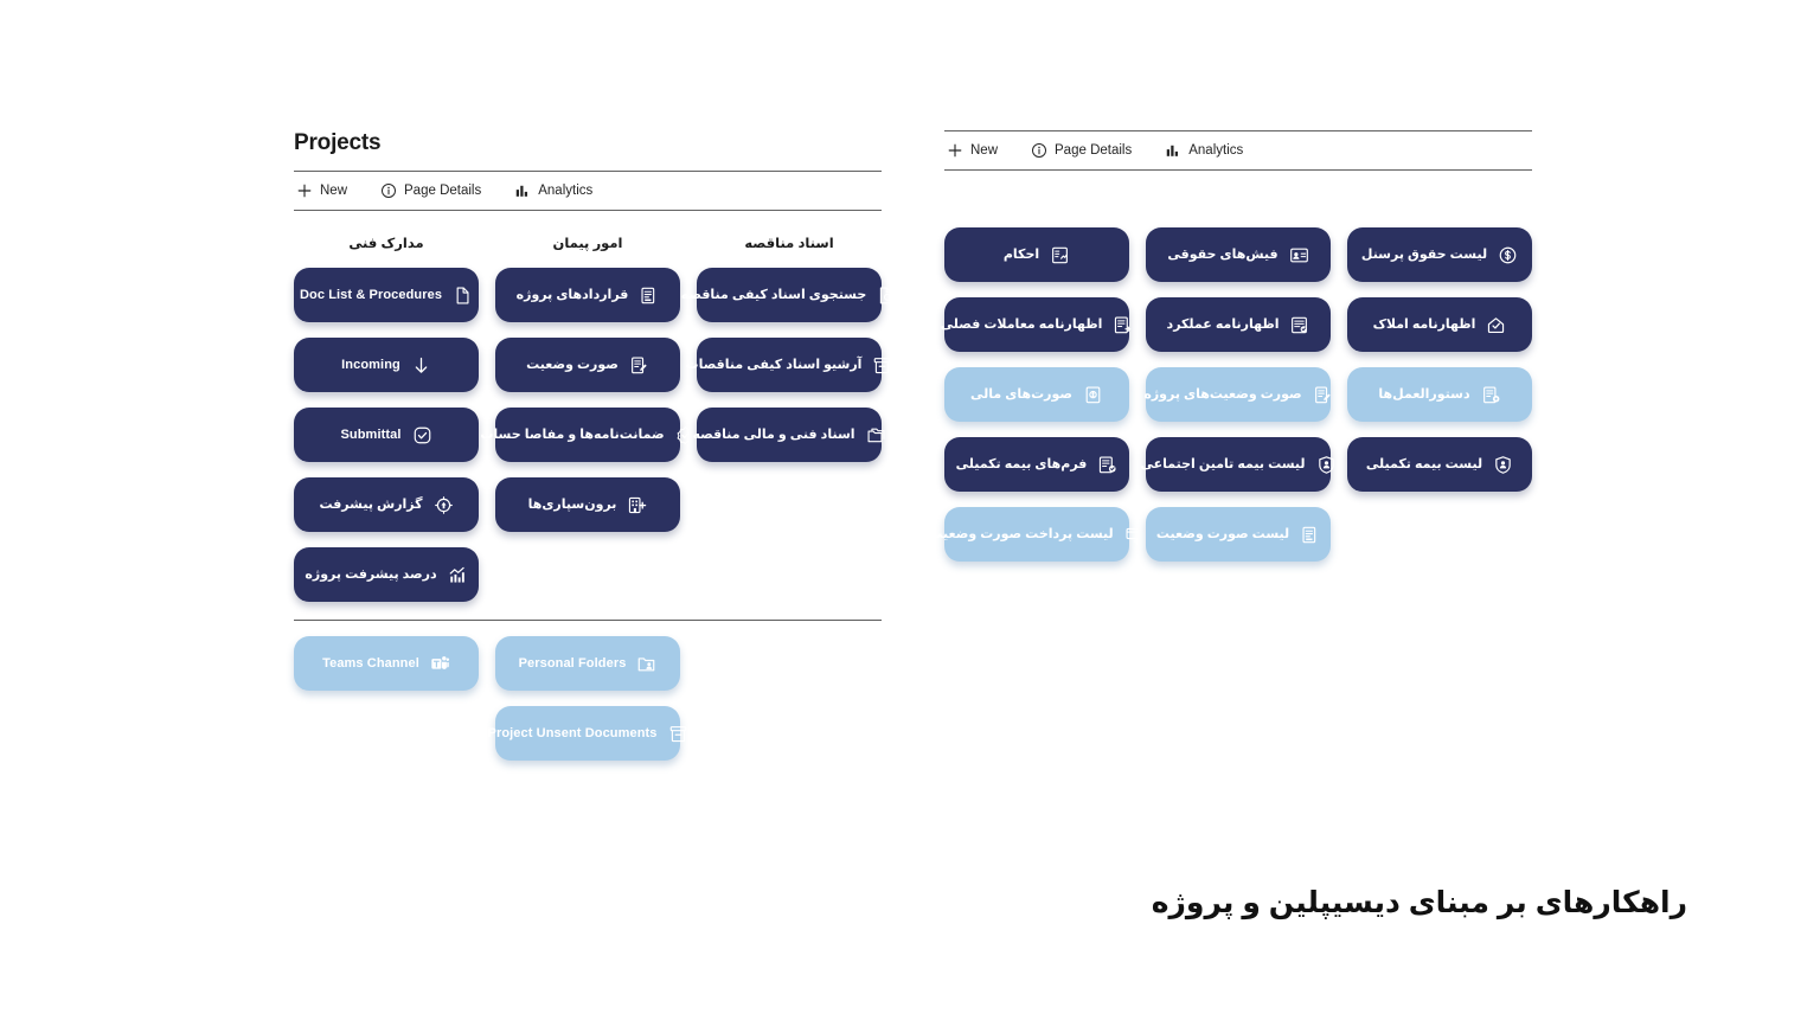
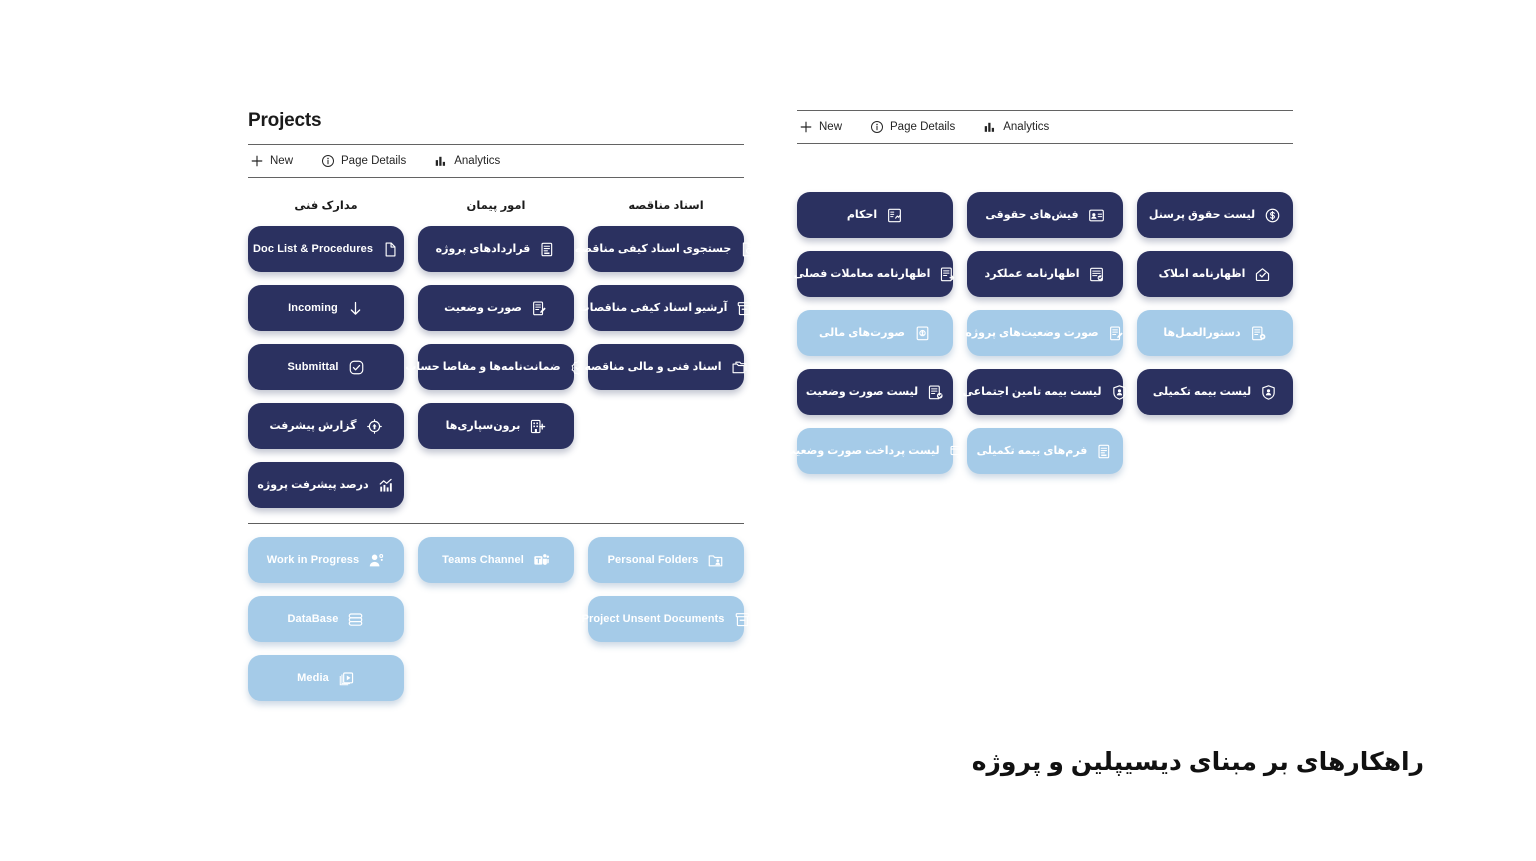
  Projects
  New
  Page Details
  Analytics
  مدارک فنی
  Doc List & Procedures
  Incoming
  Submittal
  گزارش پیشرفت
  درصد پیشرفت پروژه
  امور پیمان
  قراردادهای پروژه
  صورت وضعیت
  ضمانت‌نامه‌ها و مفاصا حسا
  برونسپاری‌ها
  اسناد مناقصه
  جستجوی اسناد کیفی مناقصه
  آرشیو اسناد کیفی مناقصات
  اسناد فنی و مالی مناقصه
+ Work in Progress
+ DataBase
+ Media
  Teams Channel
  Personal Folders
  Project Unsent Documents
  New
  Page Details
  Analytics
  احکام
  اظهارنامه معاملات فصلی
  صورت‌های مالی
- فرم‌های بیمه تکمیلی
+ لیست صورت وضعیت
  لیست پرداخت صورت وضعی
  فیش‌های حقوقی
  اظهارنامه عملکرد
  صورت وضعیت‌های پروژه
  لیست بیمه تامین اجتماعی
- لیست صورت وضعیت
+ فرم‌های بیمه تکمیلی
  لیست حقوق پرسنل
  اظهارنامه املاک
  دستورالعمل‌ها
  لیست بیمه تکمیلی
  راهکارهای بر مبنای دیسیپلین و پروژه
